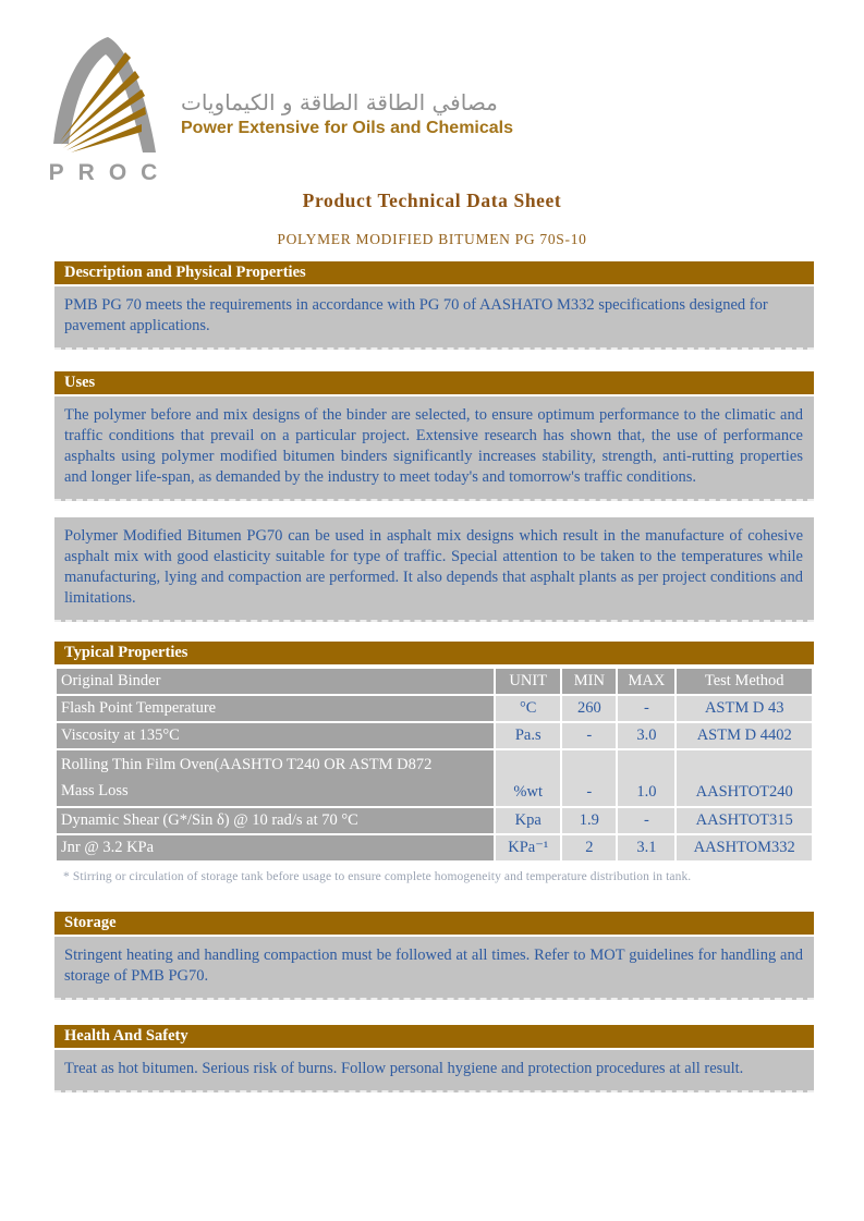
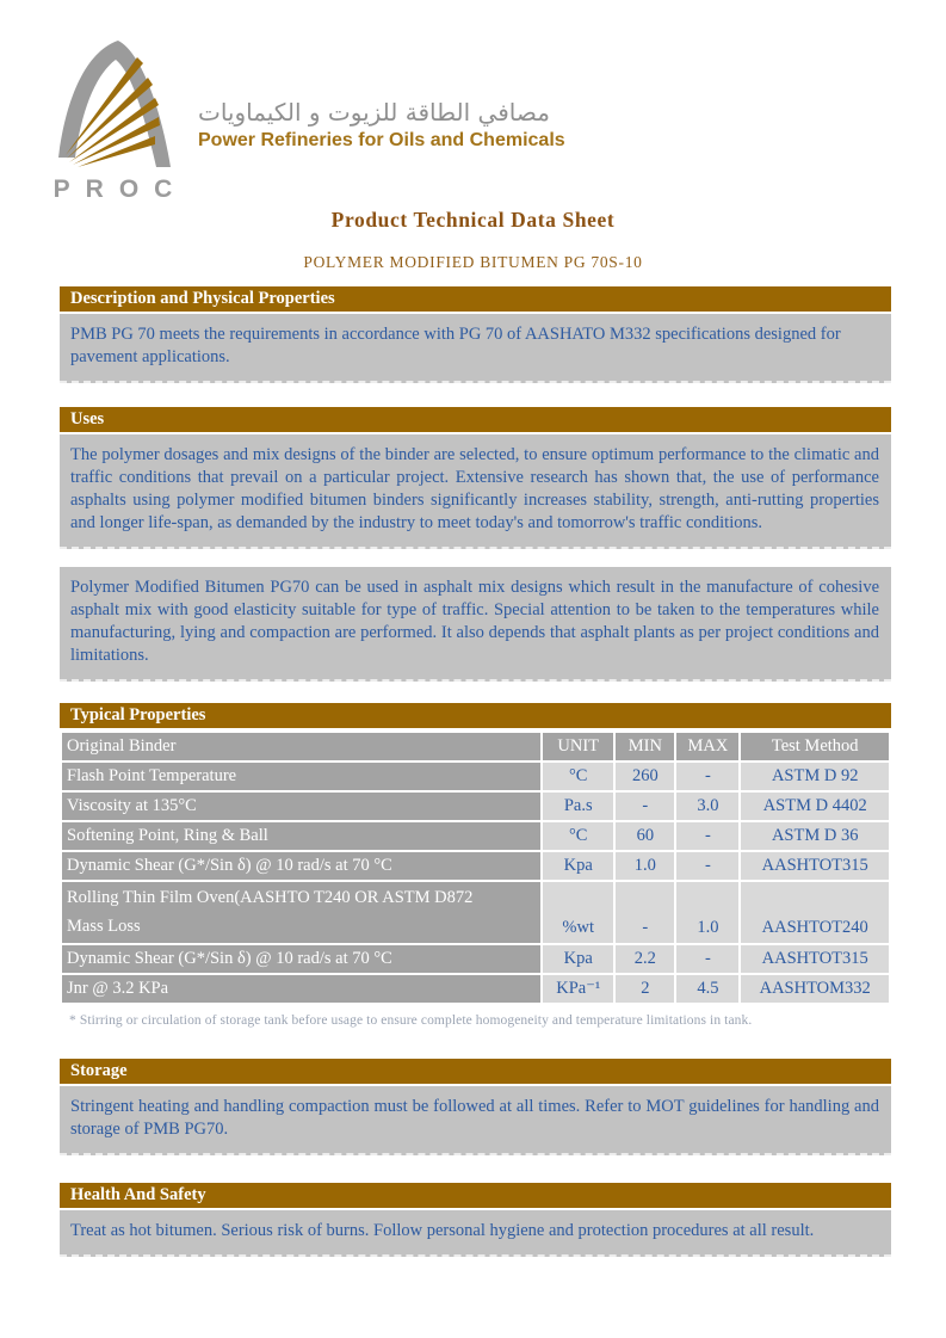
  PROC
- مصافي الطاقة الطاقة و الكيماويات
+ مصافي الطاقة للزيوت و الكيماويات
- Power Extensive for Oils and Chemicals
+ Power Refineries for Oils and Chemicals
  Product Technical Data Sheet
  POLYMER MODIFIED BITUMEN PG 70S-10
  Description and Physical Properties
  PMB PG 70 meets the requirements in accordance with PG 70 of AASHATO M332 specifications designed for pavement applications.
  Uses
- The polymer before and mix designs of the binder are selected, to ensure optimum performance to the climatic and traffic conditions that prevail on a particular project. Extensive research has shown that, the use of performance asphalts using polymer modified bitumen binders significantly increases stability, strength, anti-rutting properties and longer life-span, as demanded by the industry to meet today's and tomorrow's traffic conditions.
+ The polymer dosages and mix designs of the binder are selected, to ensure optimum performance to the climatic and traffic conditions that prevail on a particular project. Extensive research has shown that, the use of performance asphalts using polymer modified bitumen binders significantly increases stability, strength, anti-rutting properties and longer life-span, as demanded by the industry to meet today's and tomorrow's traffic conditions.
  Polymer Modified Bitumen PG70 can be used in asphalt mix designs which result in the manufacture of cohesive asphalt mix with good elasticity suitable for type of traffic. Special attention to be taken to the temperatures while manufacturing, lying and compaction are performed. It also depends that asphalt plants as per project conditions and limitations.
  Typical Properties
  Original Binder	UNIT	MIN	MAX	Test Method
- Flash Point Temperature	°C	260	-	ASTM D 43
+ Flash Point Temperature	°C	260	-	ASTM D 92
  Viscosity at 135°C	Pa.s	-	3.0	ASTM D 4402
+ Softening Point, Ring & Ball	°C	60	-	ASTM D 36
+ Dynamic Shear (G*/Sin δ) @ 10 rad/s at 70 °C	Kpa	1.0	-	AASHTOT315
  Rolling Thin Film Oven(AASHTO T240 OR ASTM D872Mass Loss	%wt	-	1.0	AASHTOT240
- Dynamic Shear (G*/Sin δ) @ 10 rad/s at 70 °C	Kpa	1.9	-	AASHTOT315
+ Dynamic Shear (G*/Sin δ) @ 10 rad/s at 70 °C	Kpa	2.2	-	AASHTOT315
- Jnr @ 3.2 KPa	KPa⁻¹	2	3.1	AASHTOM332
+ Jnr @ 3.2 KPa	KPa⁻¹	2	4.5	AASHTOM332
- * Stirring or circulation of storage tank before usage to ensure complete homogeneity and temperature distribution in tank.
+ * Stirring or circulation of storage tank before usage to ensure complete homogeneity and temperature limitations in tank.
  Storage
  Stringent heating and handling compaction must be followed at all times. Refer to MOT guidelines for handling and storage of PMB PG70.
  Health And Safety
  Treat as hot bitumen. Serious risk of burns. Follow personal hygiene and protection procedures at all result.
